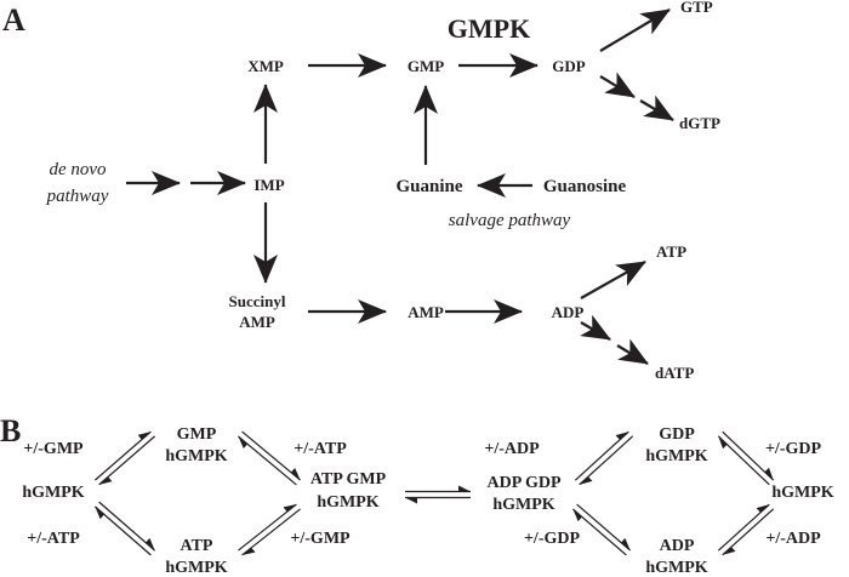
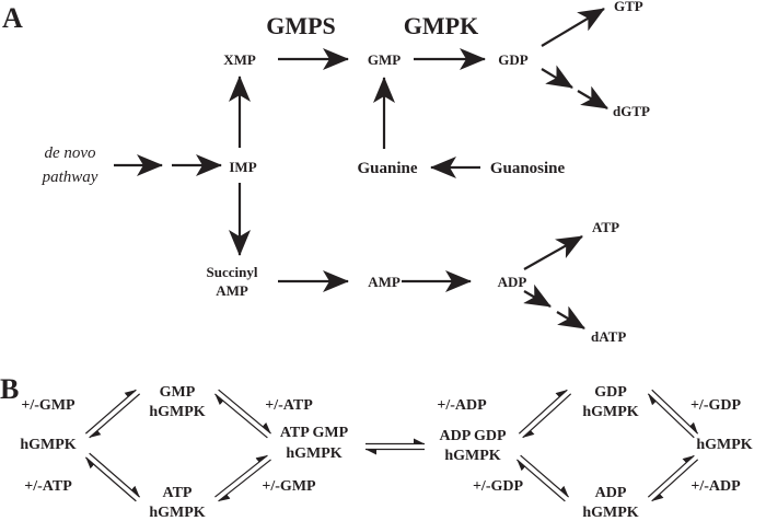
  A
+ GMPS
  GMPK
  XMP
  GMP
  GDP
  GTP
  dGTP
  IMP
  Guanine
  Guanosine
  de novo
  pathway
- salvage pathway
  Succinyl
  AMP
  AMP
  ADP
  ATP
  dATP
  B
  +/-GMP
  GMP
  hGMPK
  +/-ATP
  hGMPK
  ATP GMP
  hGMPK
  +/-ATP
  +/-GMP
  ATP
  hGMPK
  +/-ADP
  GDP
  hGMPK
  +/-GDP
  ADP GDP
  hGMPK
  hGMPK
  +/-GDP
  +/-ADP
  ADP
  hGMPK
